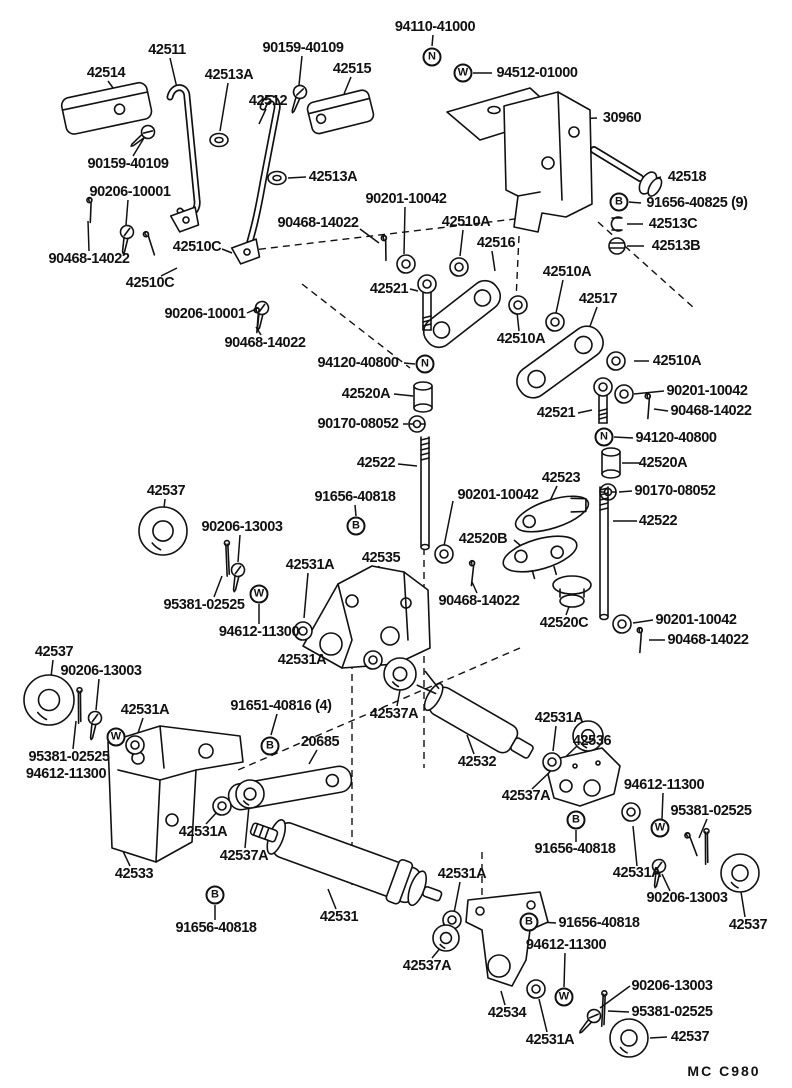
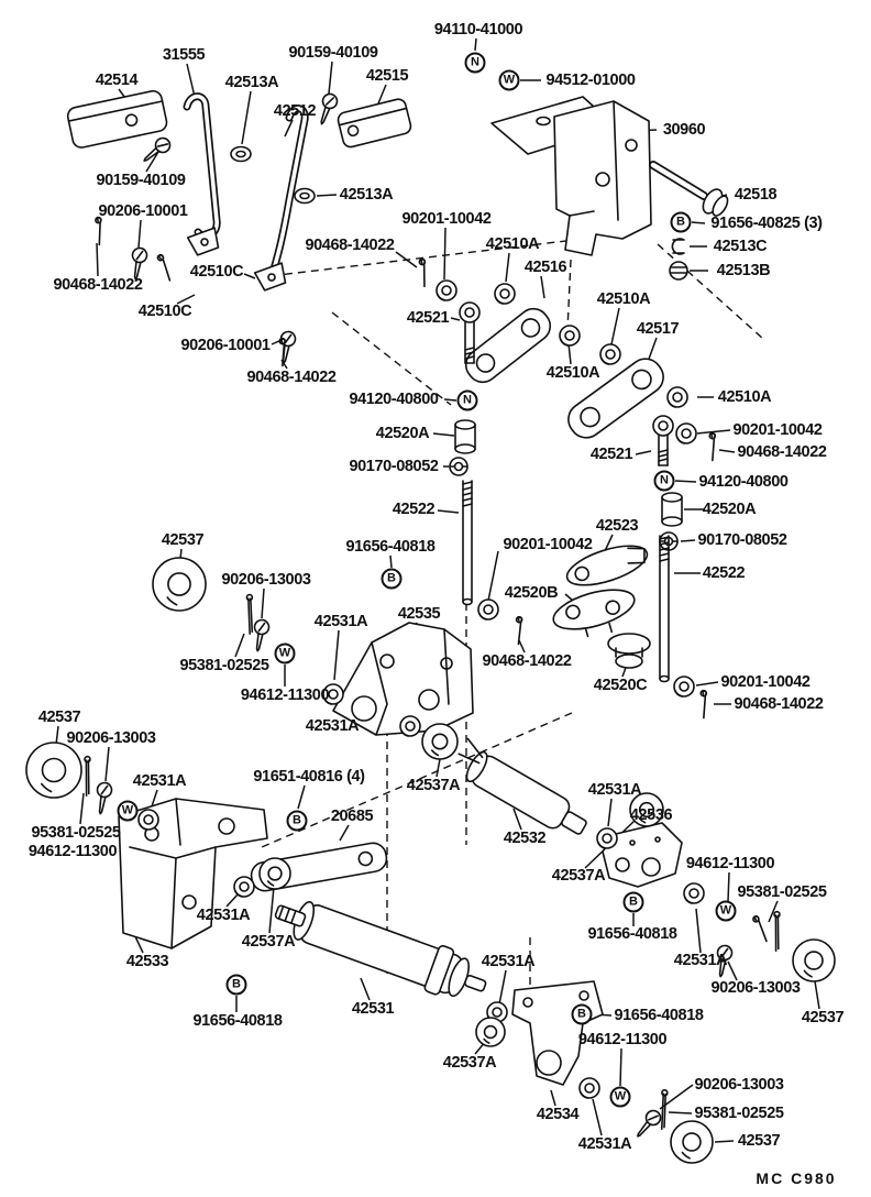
  MC C980
  94110-41000
- 42511
+ 31555
  90159-40109
  42514
  42513A
  42515
  42512
  94512-01000
  30960
  90159-40109
  42518
  90206-10001
- 91656-40825 (9)
+ 91656-40825 (3)
  90201-10042
  42513A
  42513C
  90468-14022
  42510A
  42516
  42513B
  42510C
  42510A
  90468-14022
  42510C
  42521
  42517
  90206-10001
  42510A
  90468-14022
  94120-40800
  42510A
  42520A
  90201-10042
  90468-14022
  90170-08052
  42521
  94120-40800
  42520A
  42522
  90170-08052
  42537
  91656-40818
  90201-10042
  42523
  42522
  90206-13003
  42520B
  42531A
  42535
  90468-14022
  95381-02525
  42520C
  90201-10042
  94612-11300
  90468-14022
  42537
  42531A
  90206-13003
  91651-40816 (4)
  42531A
  42537A
  42531A
  42536
  20685
  95381-02525
  42532
  94612-11300
  94612-11300
  42537A
  95381-02525
  42531A
  91656-40818
  42537A
  42531A
  42531A
  42533
  91656-40818
  42531
  90206-13003
  91656-40818
  42537
  94612-11300
  42537A
  90206-13003
  95381-02525
  42534
  42537
  42531A
  N
  W
  B
  N
  N
  B
  W
  W
  B
  B
  W
  B
  B
  W
